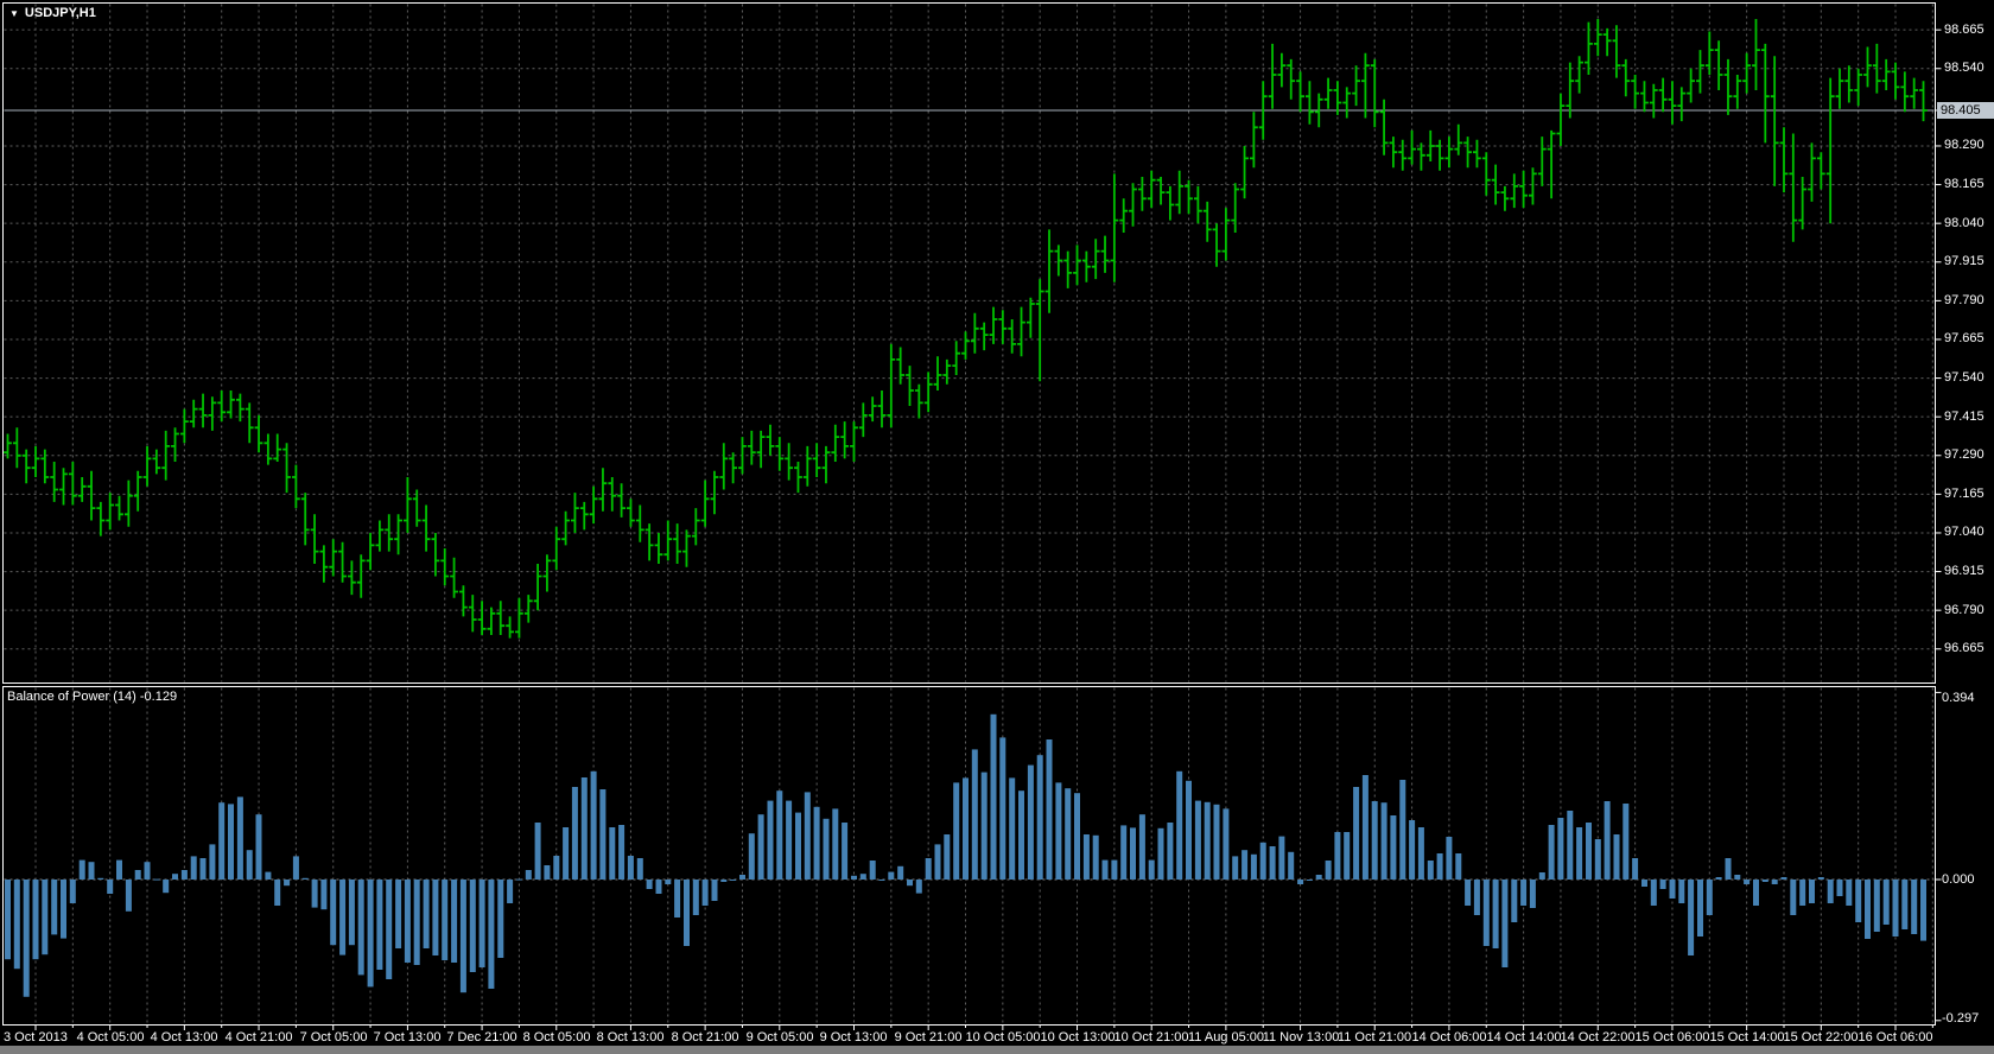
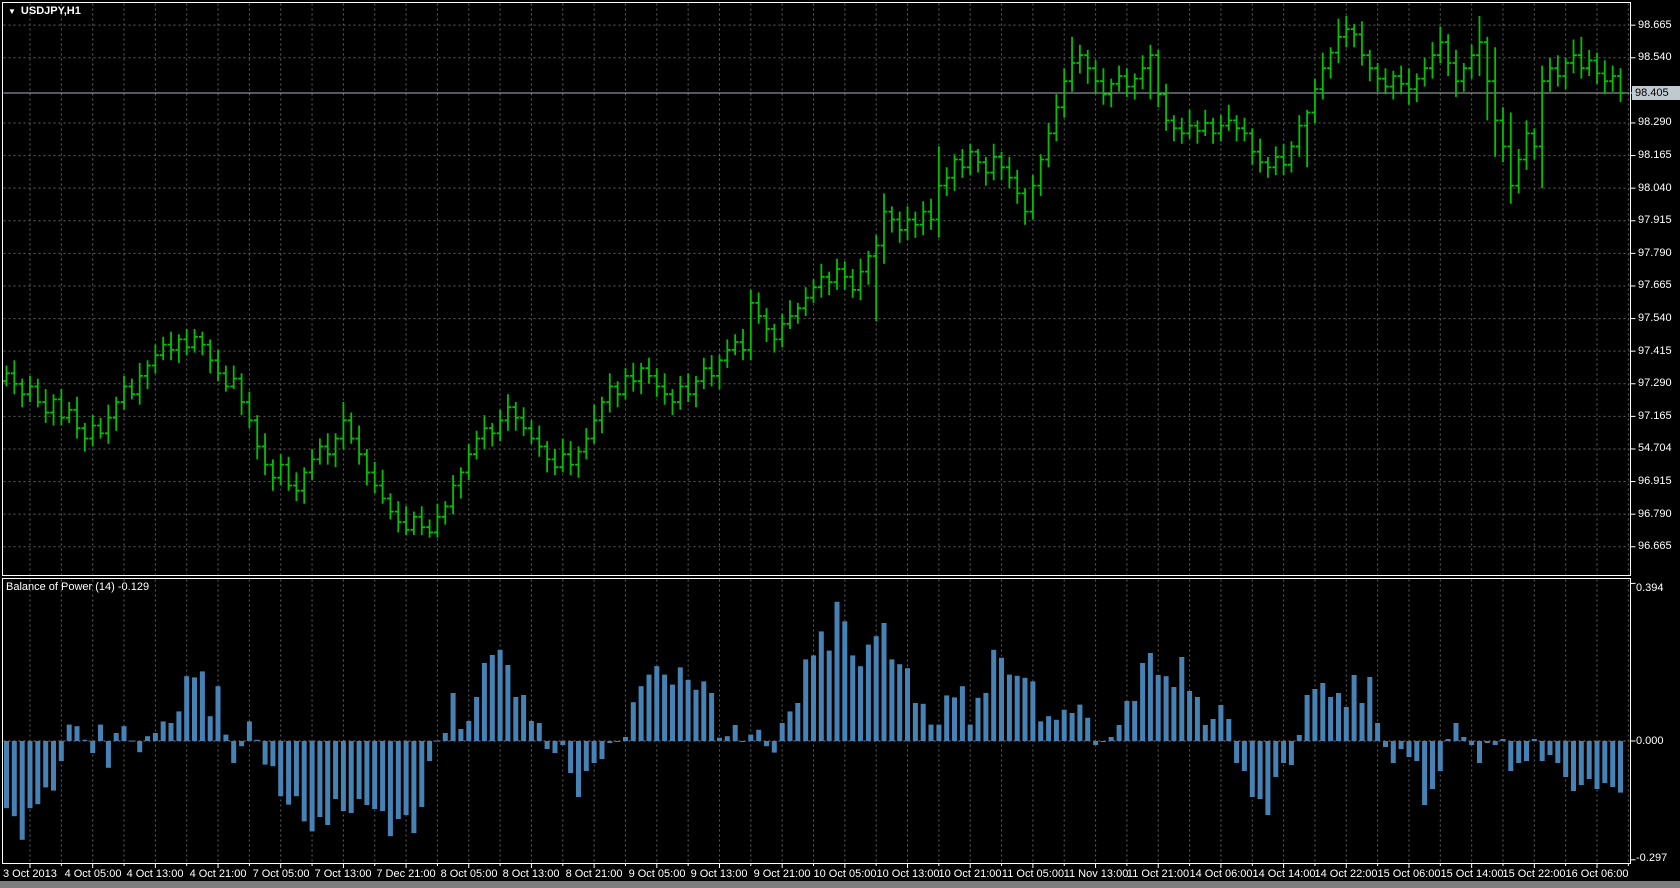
  ▼
  USDJPY,H1
  Balance of Power (14) -0.129
  98.665
  98.540
  98.290
  98.165
  98.040
  97.915
  97.790
  97.665
  97.540
  97.415
  97.290
  97.165
- 97.040
+ 54.704
  96.915
  96.790
  96.665
  98.405
  0.394
  0.000
  -0.297
  3 Oct 2013
  4 Oct 05:00
  4 Oct 13:00
  4 Oct 21:00
  7 Oct 05:00
  7 Oct 13:00
  7 Dec 21:00
  8 Oct 05:00
  8 Oct 13:00
  8 Oct 21:00
  9 Oct 05:00
  9 Oct 13:00
  9 Oct 21:00
  10 Oct 05:00
  10 Oct 13:00
  10 Oct 21:00
- 11 Aug 05:00
+ 11 Oct 05:00
  11 Nov 13:00
  11 Oct 21:00
  14 Oct 06:00
  14 Oct 14:00
  14 Oct 22:00
  15 Oct 06:00
  15 Oct 14:00
  15 Oct 22:00
  16 Oct 06:00
